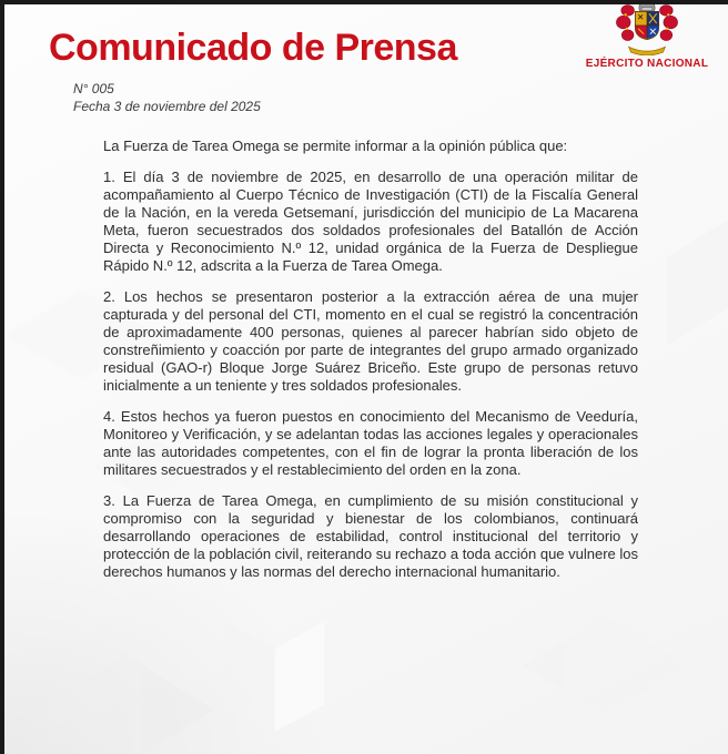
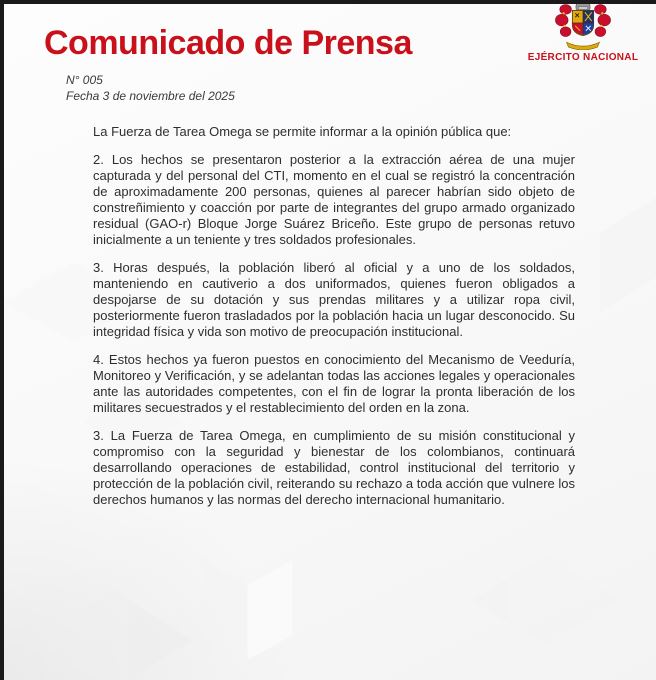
  Comunicado de Prensa
  N° 005
  Fecha 3 de noviembre del 2025
  EJÉRCITO NACIONAL
  La Fuerza de Tarea Omega se permite informar a la opinión pública que:
- 1. El día 3 de noviembre de 2025, en desarrollo de una operación militar de acompañamiento al Cuerpo Técnico de Investigación (CTI) de la Fiscalía General de la Nación, en la vereda Getsemaní, jurisdicción del municipio de La Macarena Meta, fueron secuestrados dos soldados profesionales del Batallón de Acción Directa y Reconocimiento N.º 12, unidad orgánica de la Fuerza de Despliegue Rápido N.º 12, adscrita a la Fuerza de Tarea Omega.
- 2. Los hechos se presentaron posterior a la extracción aérea de una mujer capturada y del personal del CTI, momento en el cual se registró la concentración de aproximadamente 400 personas, quienes al parecer habrían sido objeto de constreñimiento y coacción por parte de integrantes del grupo armado organizado residual (GAO-r) Bloque Jorge Suárez Briceño. Este grupo de personas retuvo inicialmente a un teniente y tres soldados profesionales.
+ 2. Los hechos se presentaron posterior a la extracción aérea de una mujer capturada y del personal del CTI, momento en el cual se registró la concentración de aproximadamente 200 personas, quienes al parecer habrían sido objeto de constreñimiento y coacción por parte de integrantes del grupo armado organizado residual (GAO-r) Bloque Jorge Suárez Briceño. Este grupo de personas retuvo inicialmente a un teniente y tres soldados profesionales.
+ 3. Horas después, la población liberó al oficial y a uno de los soldados, manteniendo en cautiverio a dos uniformados, quienes fueron obligados a despojarse de su dotación y sus prendas militares y a utilizar ropa civil, posteriormente fueron trasladados por la población hacia un lugar desconocido. Su integridad física y vida son motivo de preocupación institucional.
  4. Estos hechos ya fueron puestos en conocimiento del Mecanismo de Veeduría, Monitoreo y Verificación, y se adelantan todas las acciones legales y operacionales ante las autoridades competentes, con el fin de lograr la pronta liberación de los militares secuestrados y el restablecimiento del orden en la zona.
  3. La Fuerza de Tarea Omega, en cumplimiento de su misión constitucional y compromiso con la seguridad y bienestar de los colombianos, continuará desarrollando operaciones de estabilidad, control institucional del territorio y protección de la población civil, reiterando su rechazo a toda acción que vulnere los derechos humanos y las normas del derecho internacional humanitario.
